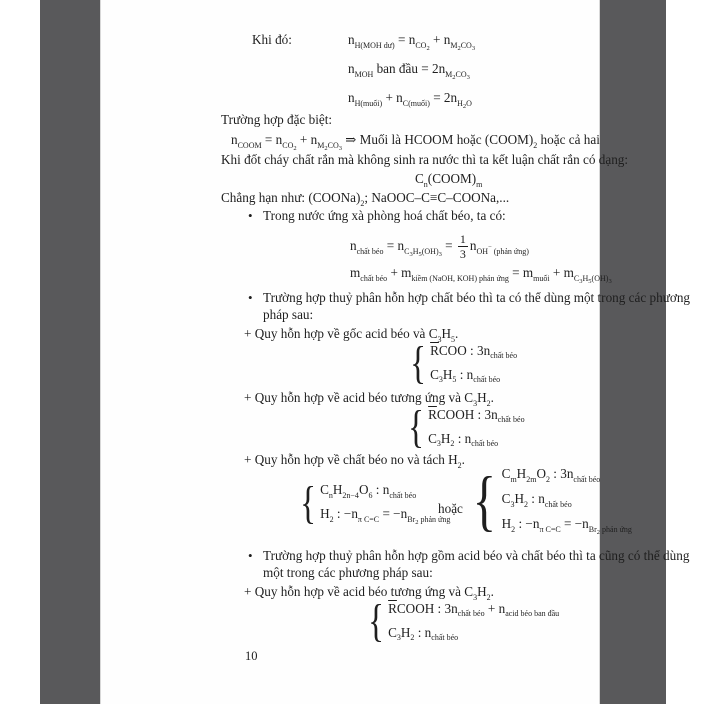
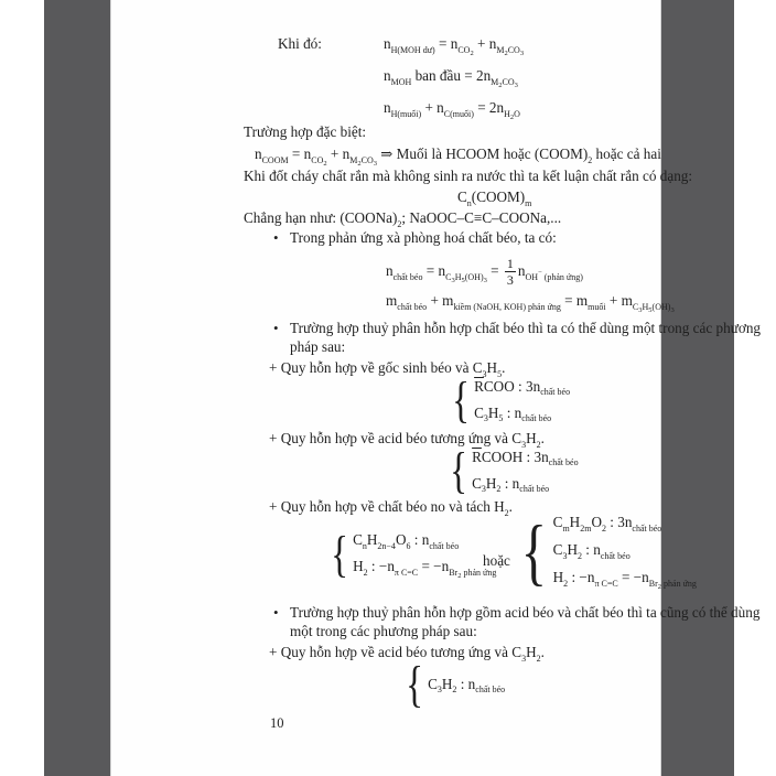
  Khi đó:
  nH(MOH dư) = nCO + nM CO
  nMOH ban đầu = 2nM CO
  nH(muối) + nC(muối) = 2nH O
  Trường hợp đặc biệt:
  nCOOM = nCO + nM CO ⇒ Muối là HCOOM hoặc (COOM)2 hoặc cả hai
  Khi đốt cháy chất rắn mà không sinh ra nước thì ta kết luận chất rắn có dạng:
  Cn(COOM)m
  Chẳng hạn như: (COONa)2; NaOOC–C≡C–COONa,...
  •
- Trong nước ứng xà phòng hoá chất béo, ta có:
+ Trong phản ứng xà phòng hoá chất béo, ta có:
  nchất béo = nC H (OH) =
  1
  3
  nOH (phản ứng)
  mchất béo + mkiềm (NaOH, KOH) phản ứng = mmuối + mC H (OH)
  •
  Trường hợp thuỷ phân hỗn hợp chất béo thì ta có thể dùng một trong các phương pháp sau:
- + Quy hỗn hợp về gốc acid béo và C3H5.
+ + Quy hỗn hợp về gốc sinh béo và C3H5.
  RCOO : 3nchất béo
  C3H5 : nchất béo
  + Quy hỗn hợp về acid béo tương ứng và C3H2.
  RCOOH : 3nchất béo
  C3H2 : nchất béo
  + Quy hỗn hợp về chất béo no và tách H2.
  CnH2n−4O6 : nchất béo
  H2 : −nπ C=C = −nBr phản ứng
  hoặc
  CmH2mO2 : 3nchất béo
  C3H2 : nchất béo
  H2 : −nπ C=C = −nBr phản ứng
  •
  Trường hợp thuỷ phân hỗn hợp gồm acid béo và chất béo thì ta cũng có thể dùng một trong các phương pháp sau:
  + Quy hỗn hợp về acid béo tương ứng và C3H2.
- RCOOH : 3nchất béo + nacid béo ban đầu
  C3H2 : nchất béo
  10
